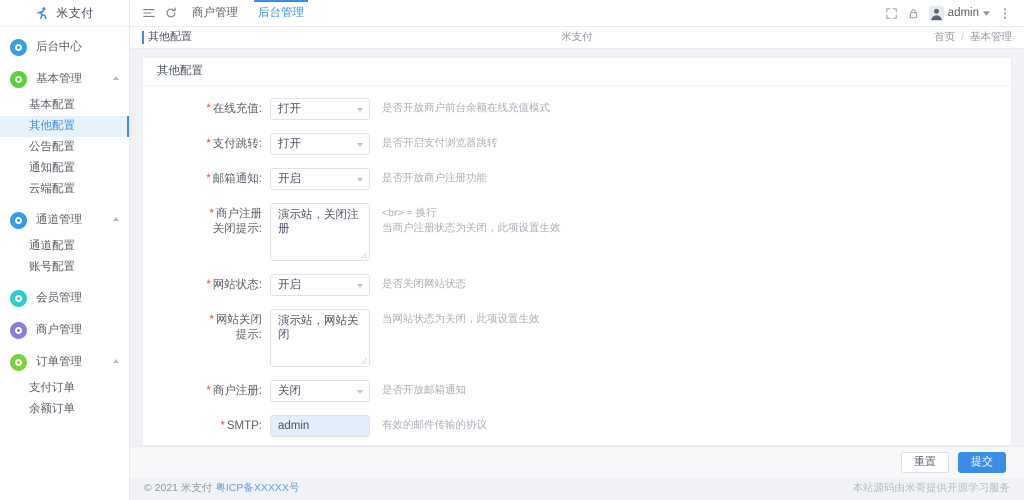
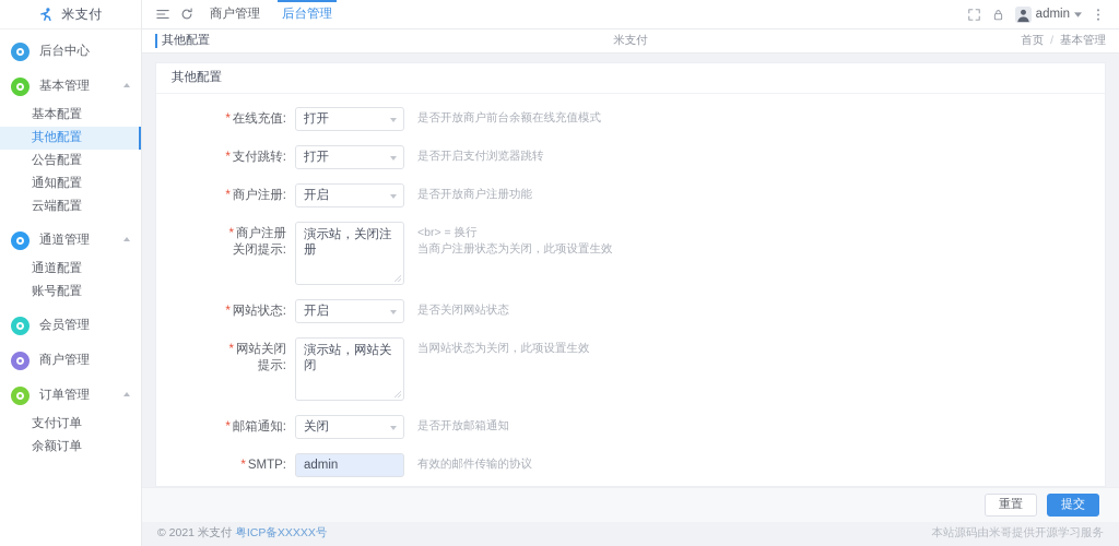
  米支付
  后台中心
  基本管理
  基本配置
  其他配置
  公告配置
  通知配置
  云端配置
  通道管理
  通道配置
  账号配置
  会员管理
  商户管理
  订单管理
  支付订单
  余额订单
  商户管理
  后台管理
  admin
  其他配置
  米支付
  首页 / 基本管理
  其他配置
  * 在线充值:
  打开
  是否开放商户前台余额在线充值模式
  * 支付跳转:
  打开
  是否开启支付浏览器跳转
- * 邮箱通知:
+ * 商户注册:
  开启
  是否开放商户注册功能
  * 商户注册
  关闭提示:
  演示站，关闭注册
  <br> = 换行
  当商户注册状态为关闭，此项设置生效
  * 网站状态:
  开启
  是否关闭网站状态
  * 网站关闭
  提示:
  演示站，网站关闭
  当网站状态为关闭，此项设置生效
- * 商户注册:
+ * 邮箱通知:
  关闭
  是否开放邮箱通知
  * SMTP:
  admin
  有效的邮件传输的协议
  重置
  提交
  © 2021 米支付 粤ICP备XXXXX号
  本站源码由米哥提供开源学习服务
